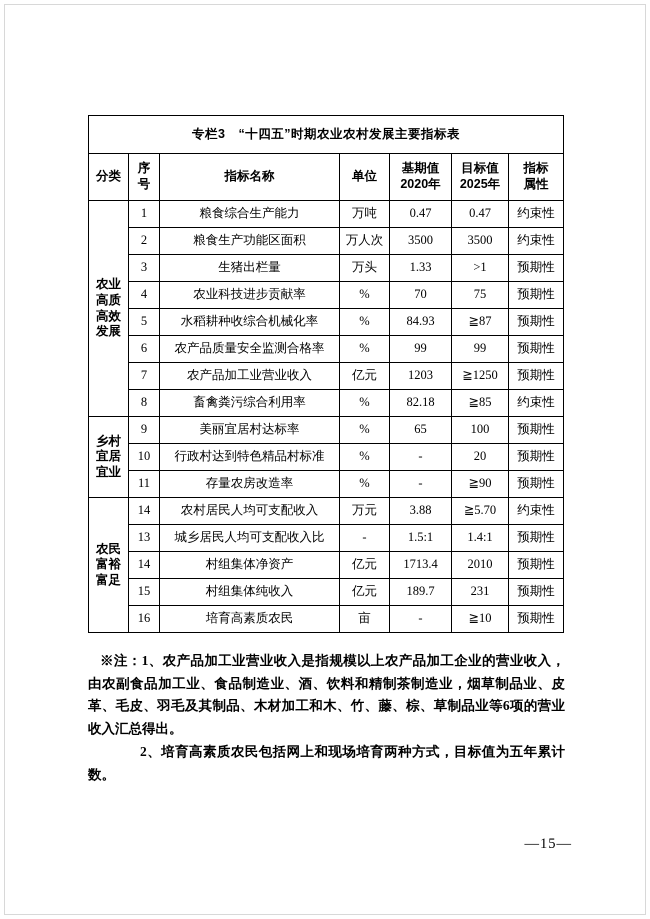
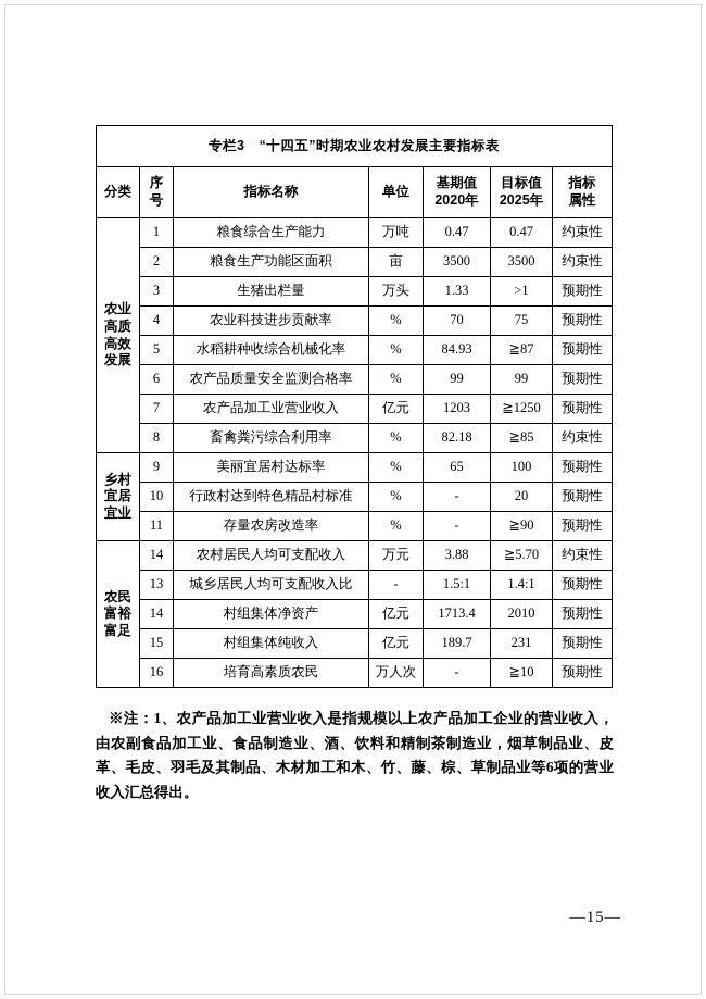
  专栏3 “十四五”时期农业农村发展主要指标表
  分类	序 号	指标名称	单位	基期值 2020年	目标值 2025年	指标 属性
  农业 高质 高效 发展	1	粮食综合生产能力	万吨	0.47	0.47	约束性
- 2	粮食生产功能区面积	万人次	3500	3500	约束性
+ 2	粮食生产功能区面积	亩	3500	3500	约束性
  3	生猪出栏量	万头	1.33	>1	预期性
  4	农业科技进步贡献率	%	70	75	预期性
  5	水稻耕种收综合机械化率	%	84.93	≧87	预期性
  6	农产品质量安全监测合格率	%	99	99	预期性
  7	农产品加工业营业收入	亿元	1203	≧1250	预期性
  8	畜禽粪污综合利用率	%	82.18	≧85	约束性
  乡村 宜居 宜业	9	美丽宜居村达标率	%	65	100	预期性
  10	行政村达到特色精品村标准	%	-	20	预期性
  11	存量农房改造率	%	-	≧90	预期性
  农民 富裕 富足	14	农村居民人均可支配收入	万元	3.88	≧5.70	约束性
  13	城乡居民人均可支配收入比	-	1.5:1	1.4:1	预期性
  14	村组集体净资产	亿元	1713.4	2010	预期性
  15	村组集体纯收入	亿元	189.7	231	预期性
- 16	培育高素质农民	亩	-	≧10	预期性
+ 16	培育高素质农民	万人次	-	≧10	预期性
  ※注：1、农产品加工业营业收入是指规模以上农产品加工企业的营业收入，由农副食品加工业、食品制造业、酒、饮料和精制茶制造业，烟草制品业、皮革、毛皮、羽毛及其制品、木材加工和木、竹、藤、棕、草制品业等6项的营业收入汇总得出。
- 2、培育高素质农民包括网上和现场培育两种方式，目标值为五年累计数。
  —15—
